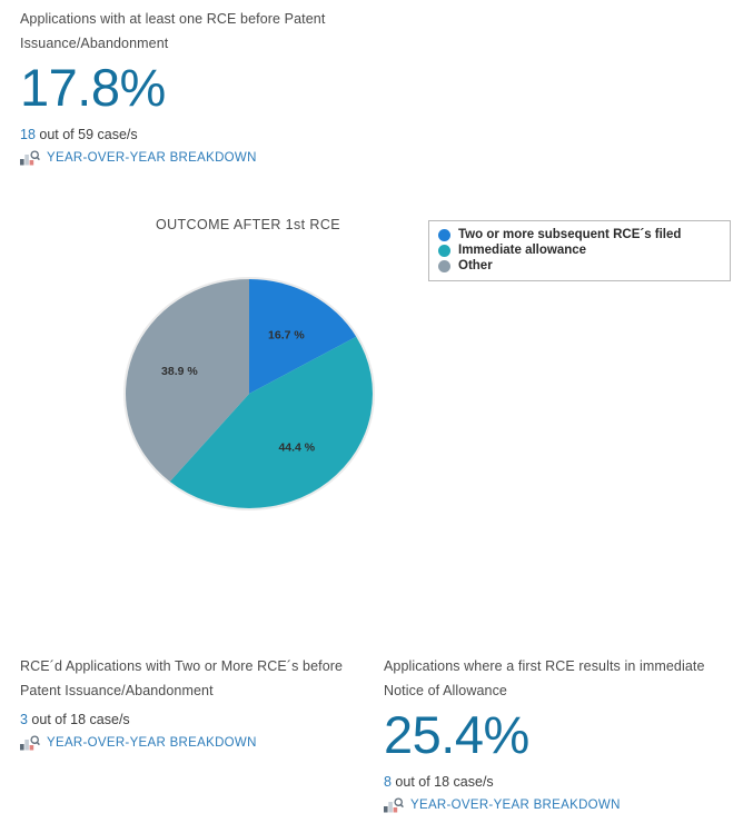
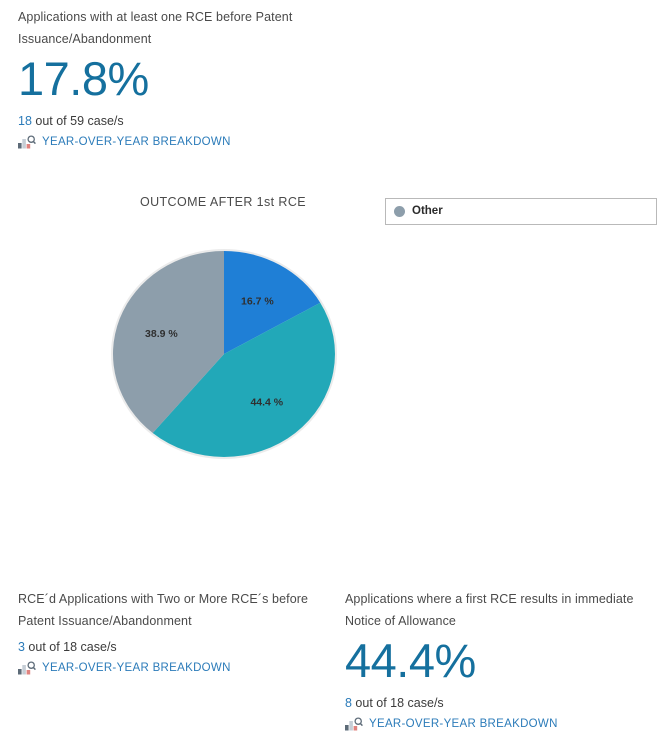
  Applications with at least one RCE before Patent Issuance/Abandonment
  17.8%
  18 out of 59 case/s
  YEAR-OVER-YEAR BREAKDOWN
  OUTCOME AFTER 1st RCE
  16.7 %
  44.4 %
  38.9 %
- Two or more subsequent RCE´s filed
- Immediate allowance
  Other
  RCE´d Applications with Two or More RCE´s before Patent Issuance/Abandonment
  3 out of 18 case/s
  YEAR-OVER-YEAR BREAKDOWN
  Applications where a first RCE results in immediate Notice of Allowance
- 25.4%
+ 44.4%
  8 out of 18 case/s
  YEAR-OVER-YEAR BREAKDOWN
